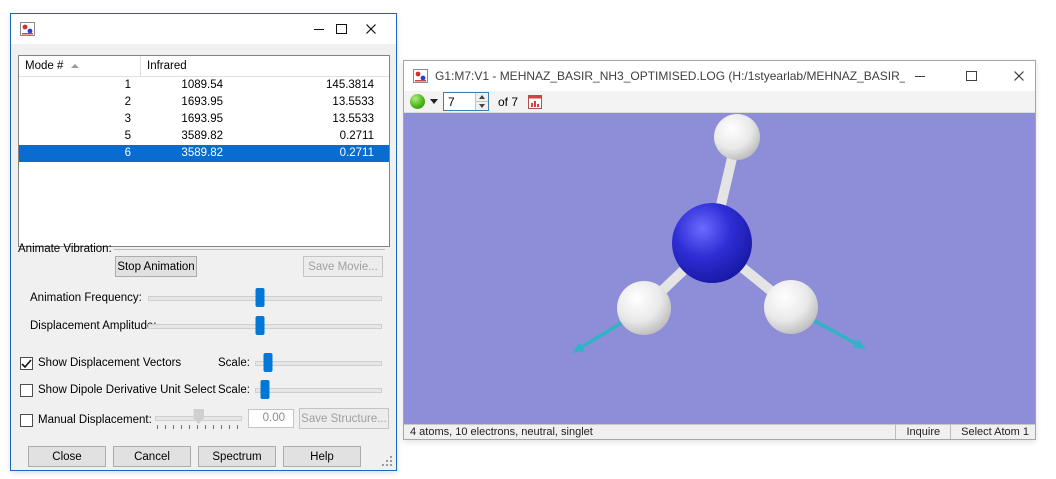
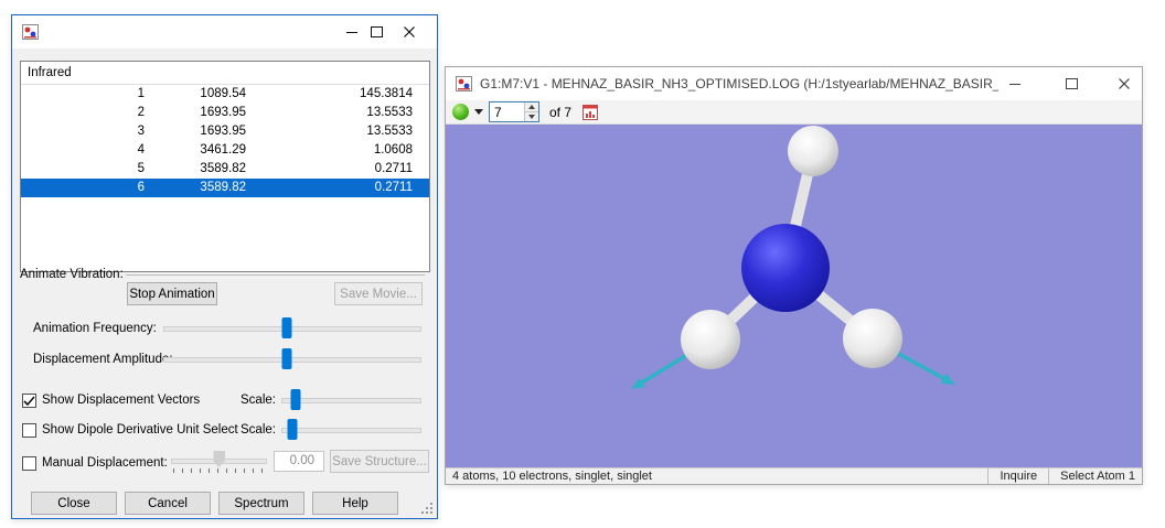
- Mode #
  Infrared
  1
  1089.54
  145.3814
  2
  1693.95
  13.5533
  3
  1693.95
  13.5533
+ 4
+ 3461.29
+ 1.0608
  5
  3589.82
  0.2711
  6
  3589.82
  0.2711
  Animate Vibration:
  Stop Animation
  Save Movie...
  Animation Frequency:
  Displacement Amplitud
  Show Displacement Vectors
  Scale:
  Show Dipole Derivative Unit Select
  Scale:
  Manual Displacement:
  0.00
  Save Structure...
  Close
  Cancel
  Spectrum
  Help
  G1:M7:V1 - MEHNAZ_BASIR_NH3_OPTIMISED.LOG (H:/1styearlab/MEHNAZ_BASIR_
  7
  of 7
- 4 atoms, 10 electrons, neutral, singlet
+ 4 atoms, 10 electrons, singlet, singlet
  Inquire
  Select Atom 1
